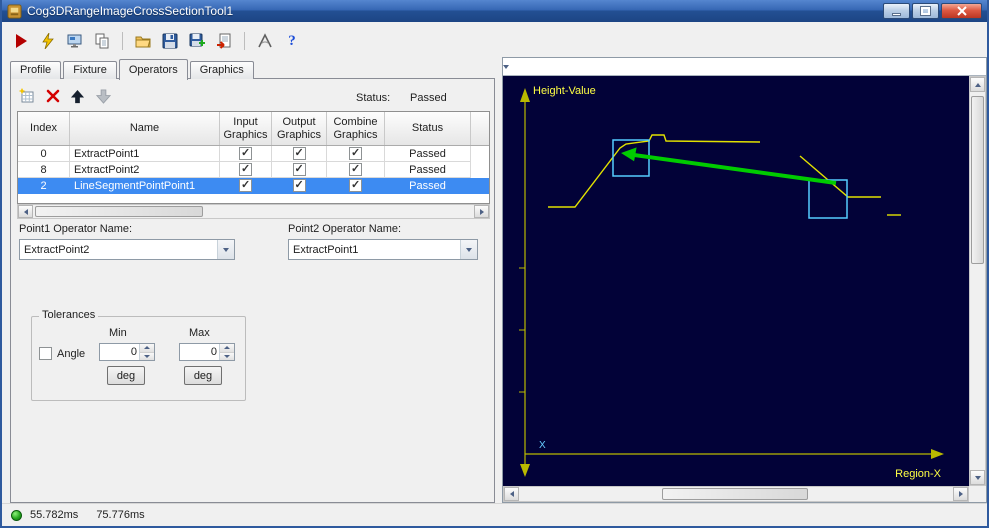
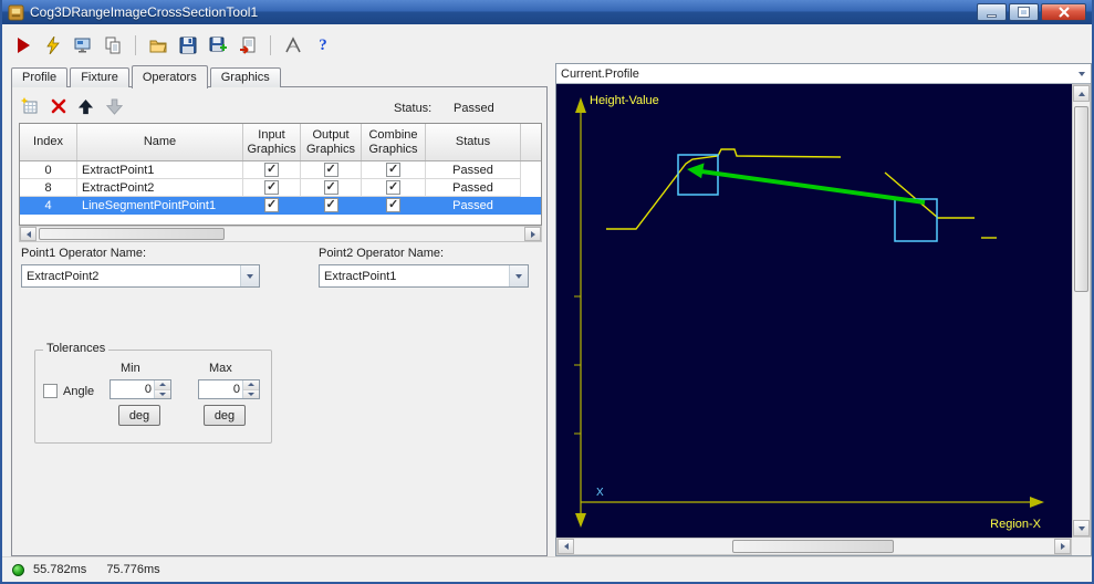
  Cog3DRangeImageCrossSectionTool1
  ?
  Profile
  Fixture
  Operators
  Graphics
  Status:
  Passed
  Index
  Name
  Input Graphics
  Output Graphics
  Combine Graphics
  Status
  0
  ExtractPoint1
  Passed
  8
  ExtractPoint2
  Passed
- 2
+ 4
  LineSegmentPointPoint1
  Passed
  Point1 Operator Name:
  ExtractPoint2
  Point2 Operator Name:
  ExtractPoint1
  Tolerances
  Min
  Max
  Angle
  0
  0
  deg
  deg
+ Current.Profile
  Height-Value
  Region-X
  X
  55.782ms
  75.776ms
